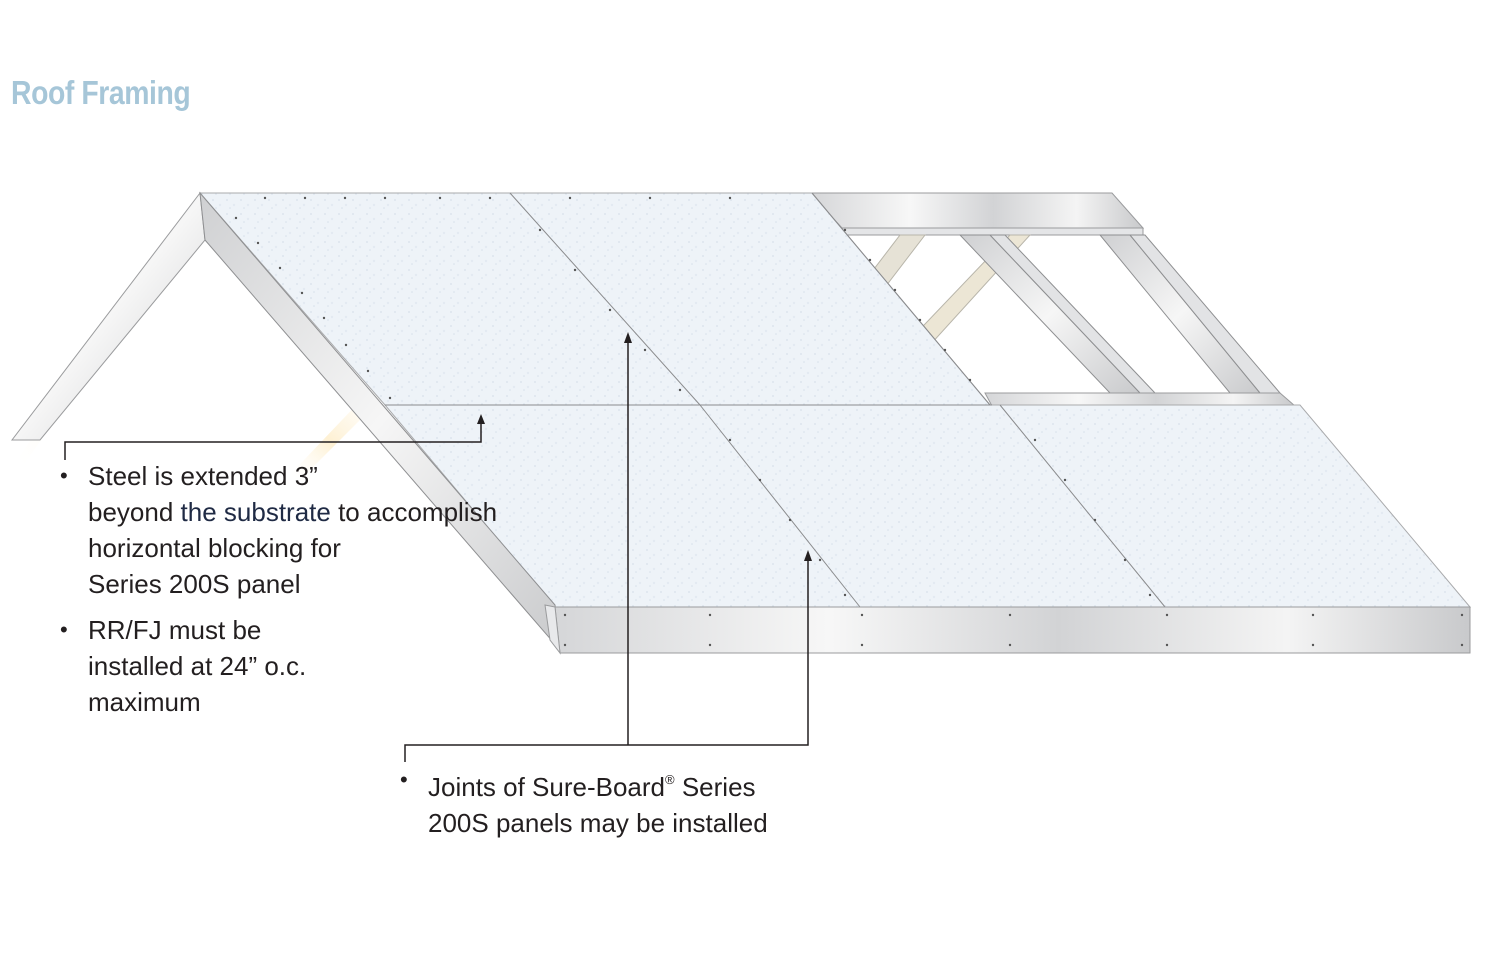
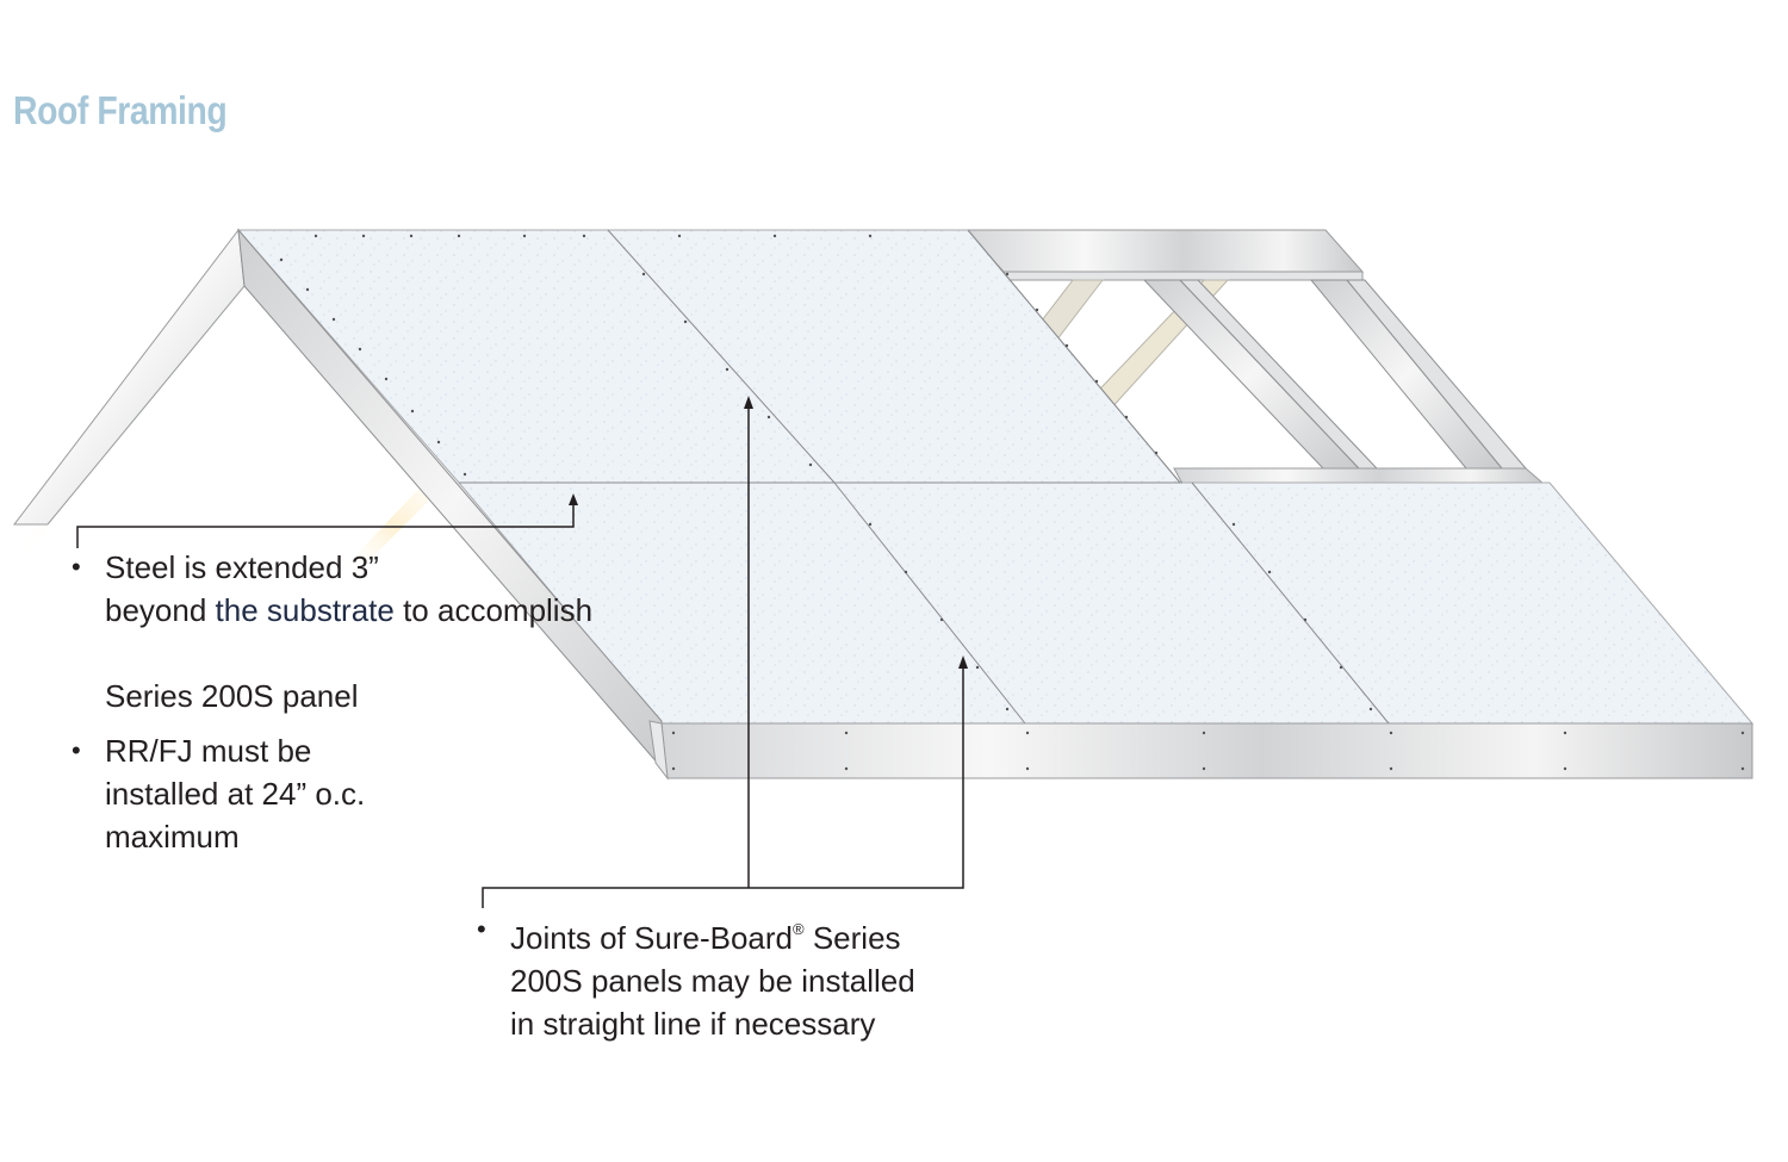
  Roof Framing
  Steel is extended 3”
  beyond the substrate to accomplish
- horizontal blocking for
  Series 200S panel
  RR/FJ must be
  installed at 24” o.c.
  maximum
  Joints of Sure-Board® Series
  200S panels may be installed
+ in straight line if necessary
